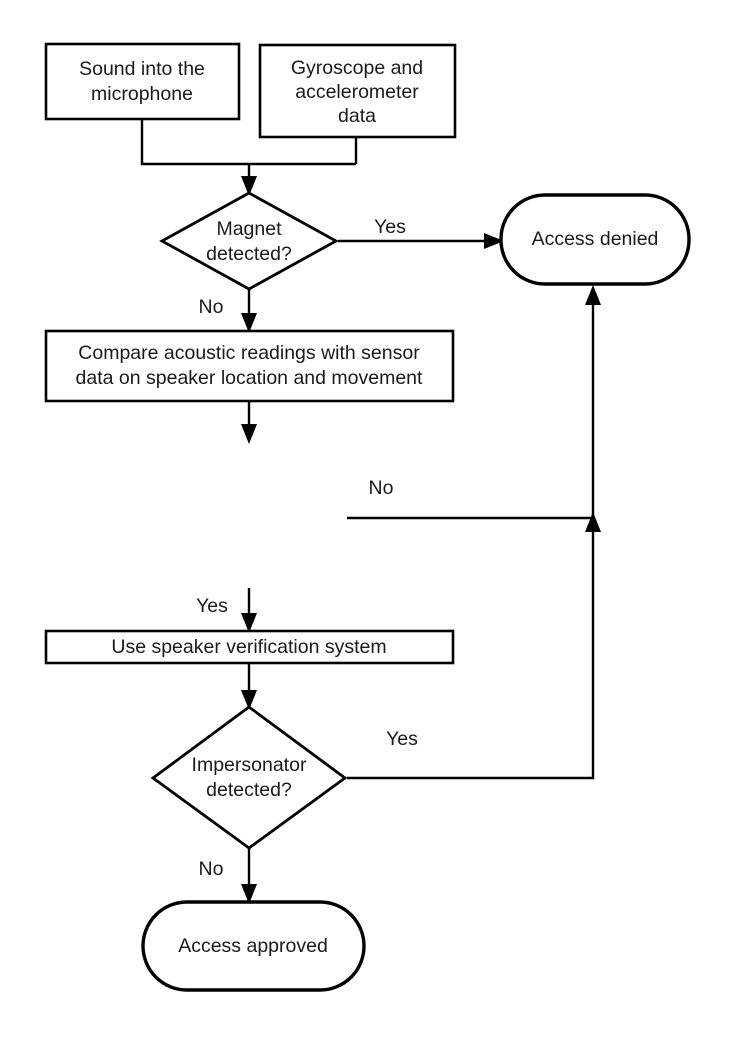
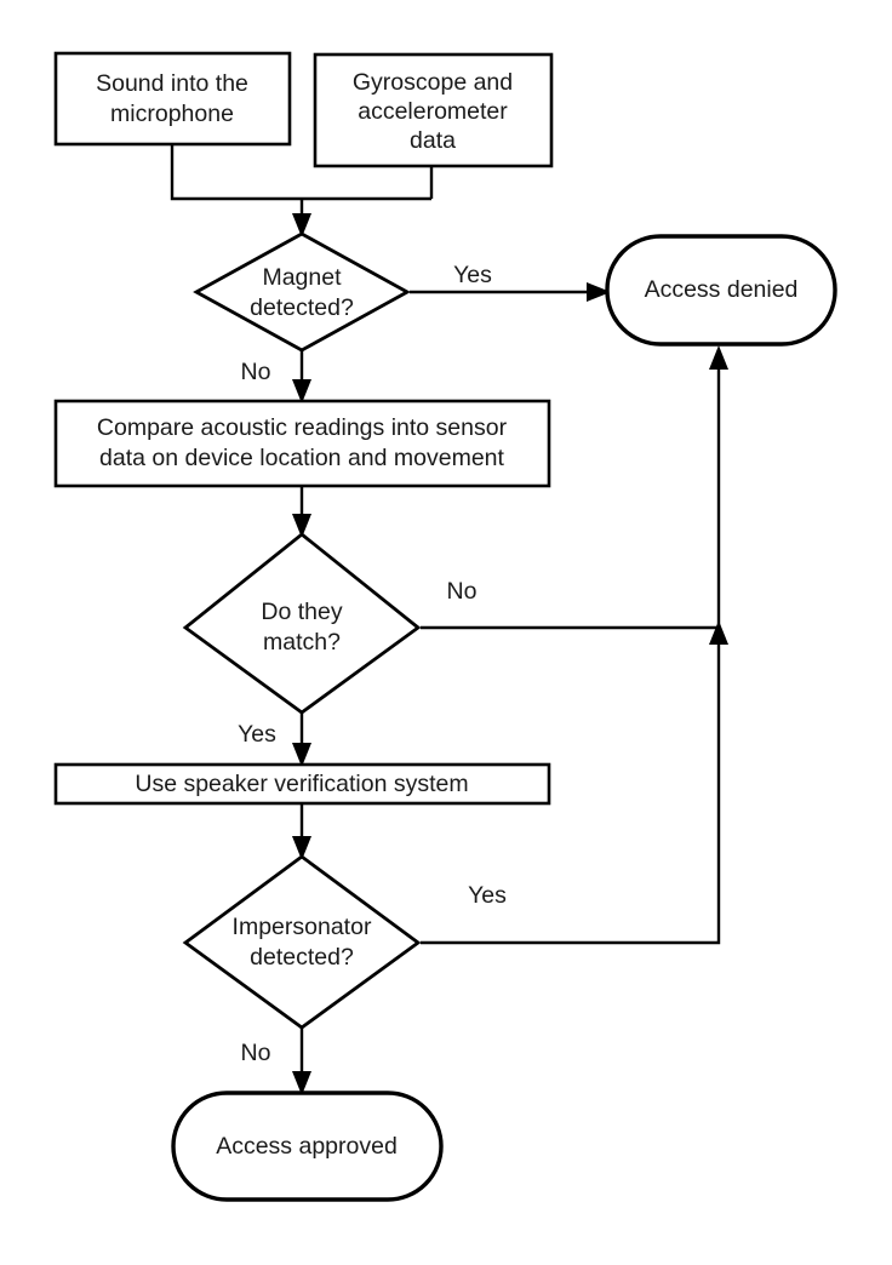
  Sound into the
  microphone
  Gyroscope and
  accelerometer
  data
  Magnet
  detected?
  Access denied
- Compare acoustic readings with sensor
+ Compare acoustic readings into sensor
- data on speaker location and movement
+ data on device location and movement
+ Do they
+ match?
  Use speaker verification system
  Impersonator
  detected?
  Access approved
  Yes
  No
  No
  Yes
  Yes
  No
